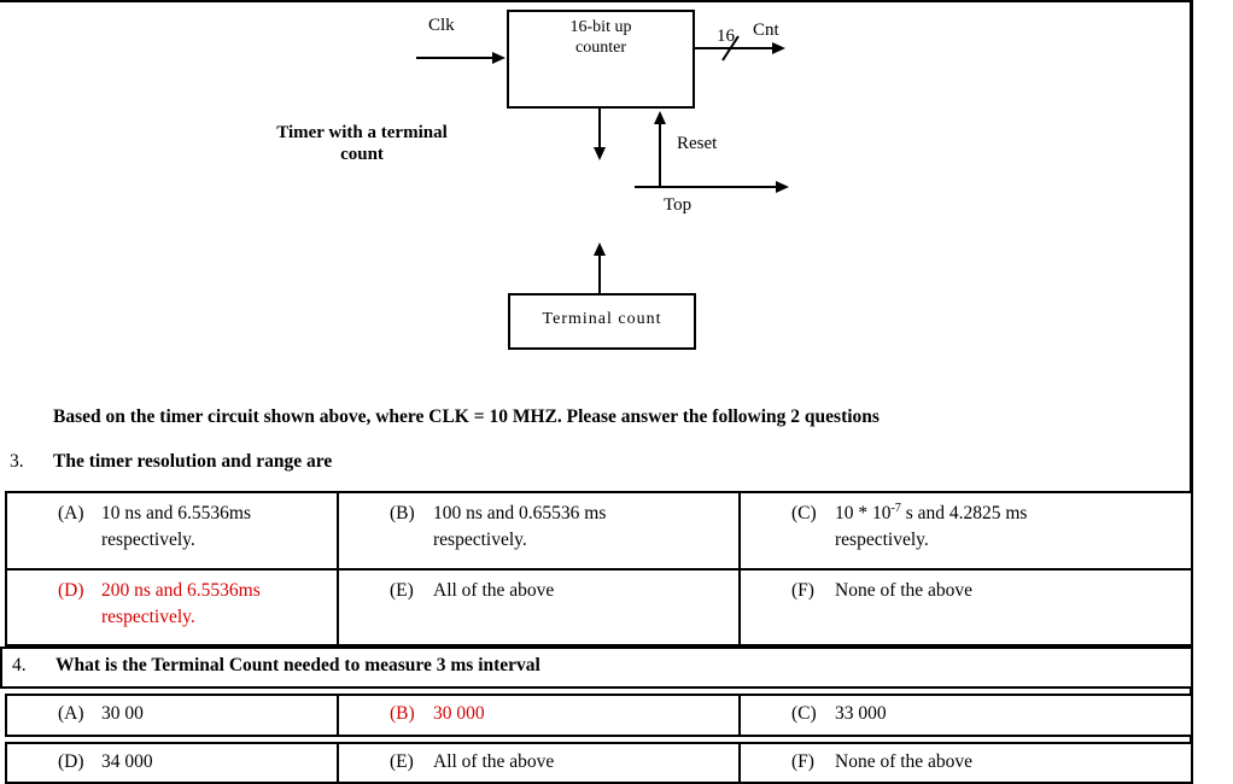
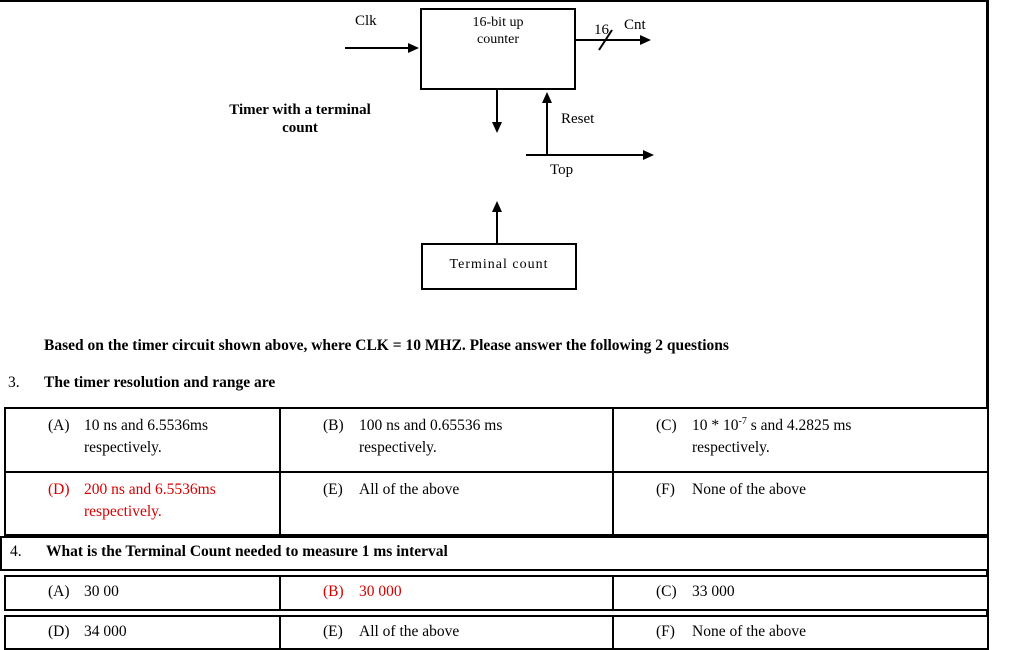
  16-bit up
  counter
  Terminal count
  Clk
  16
  Cnt
  Reset
  Top
  Timer with a terminal
  count
  Based on the timer circuit shown above, where CLK = 10 MHZ. Please answer the following 2 questions
  3.
  The timer resolution and range are
  (A)
  10 ns and 6.5536ms
  respectively.
  (B)
  100 ns and 0.65536 ms
  respectively.
  (C)
  10 * 10-7 s and 4.2825 ms
  respectively.
  (D)
  200 ns and 6.5536ms
  respectively.
  (E)
  All of the above
  (F)
  None of the above
  4.
- What is the Terminal Count needed to measure 3 ms interval
+ What is the Terminal Count needed to measure 1 ms interval
  (A)
  30 00
  (B)
  30 000
  (C)
  33 000
  (D)
  34 000
  (E)
  All of the above
  (F)
  None of the above
